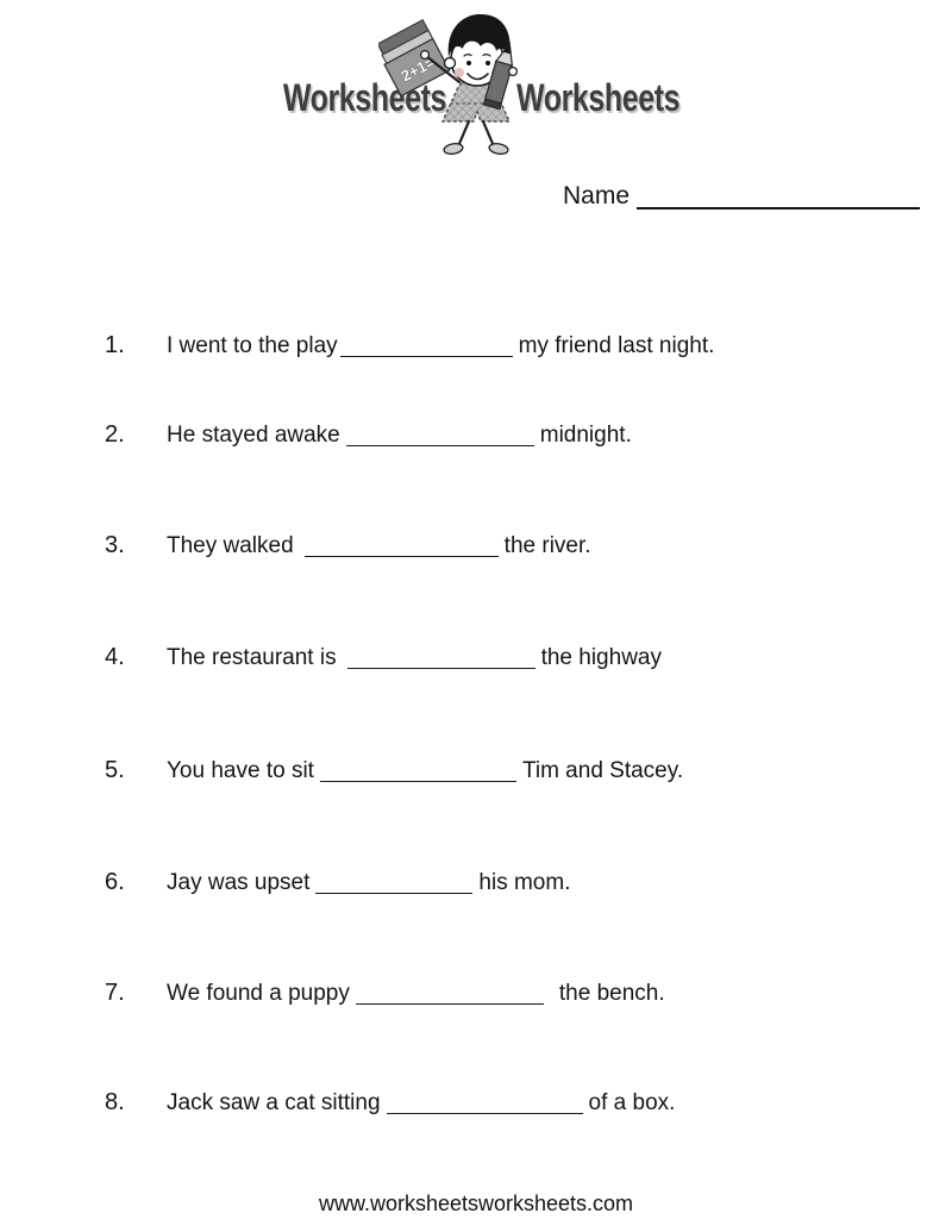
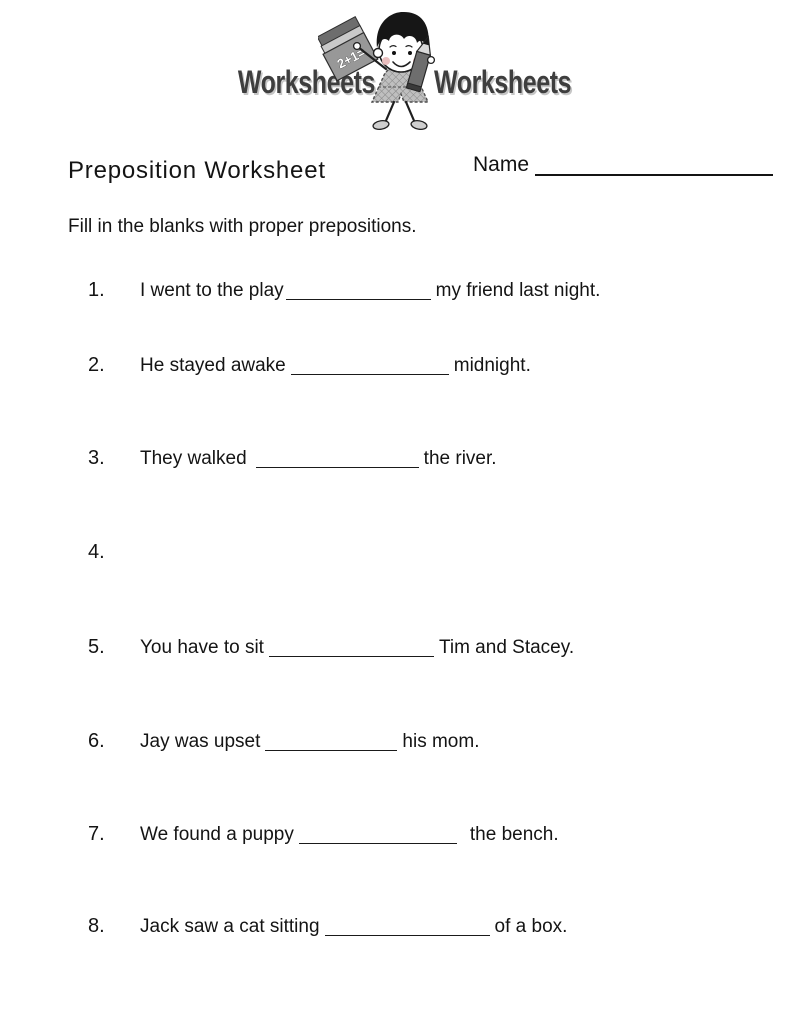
  Worksheets
  Worksheets
+ Preposition Worksheet
  Name
+ Fill in the blanks with proper prepositions.
  1.
  I went to the play my friend last night.
  2.
  He stayed awake midnight.
  3.
  They walked the river.
  4.
- The restaurant is the highway
  5.
  You have to sit Tim and Stacey.
  6.
  Jay was upset his mom.
  7.
  We found a puppy the bench.
  8.
  Jack saw a cat sitting of a box.
- www.worksheetsworksheets.com
